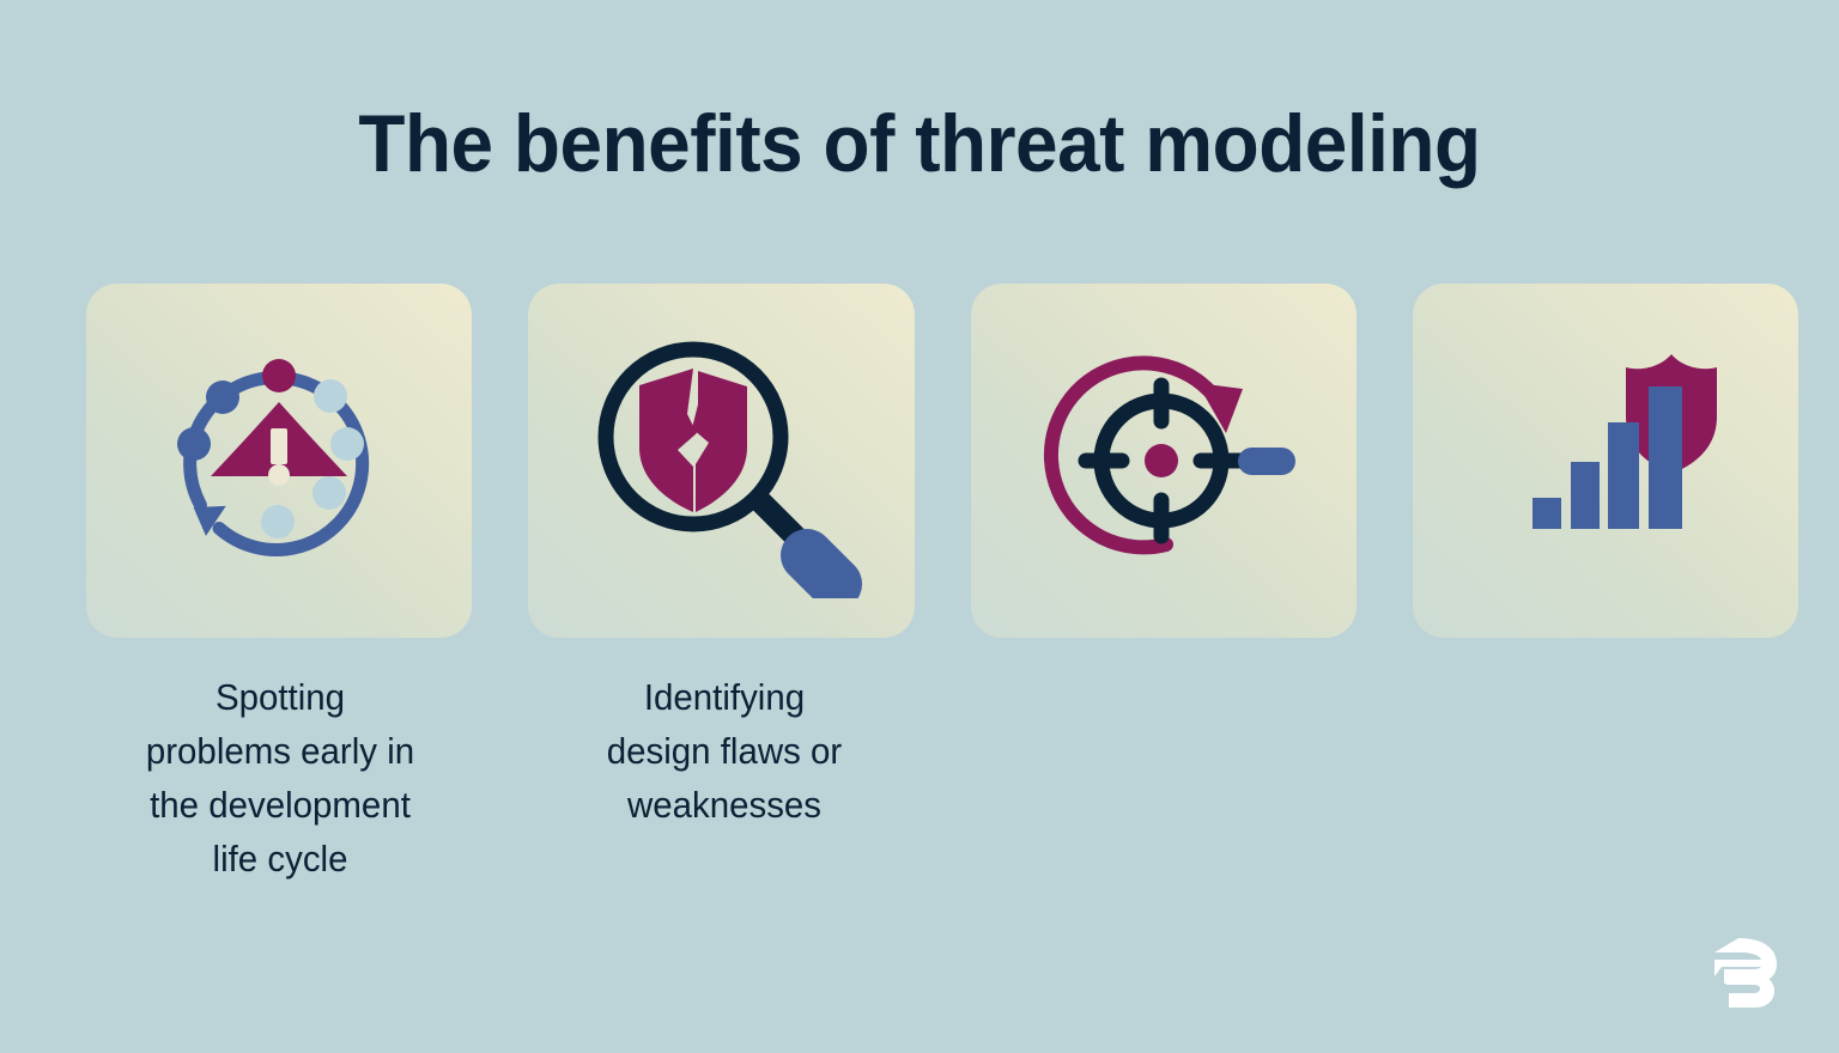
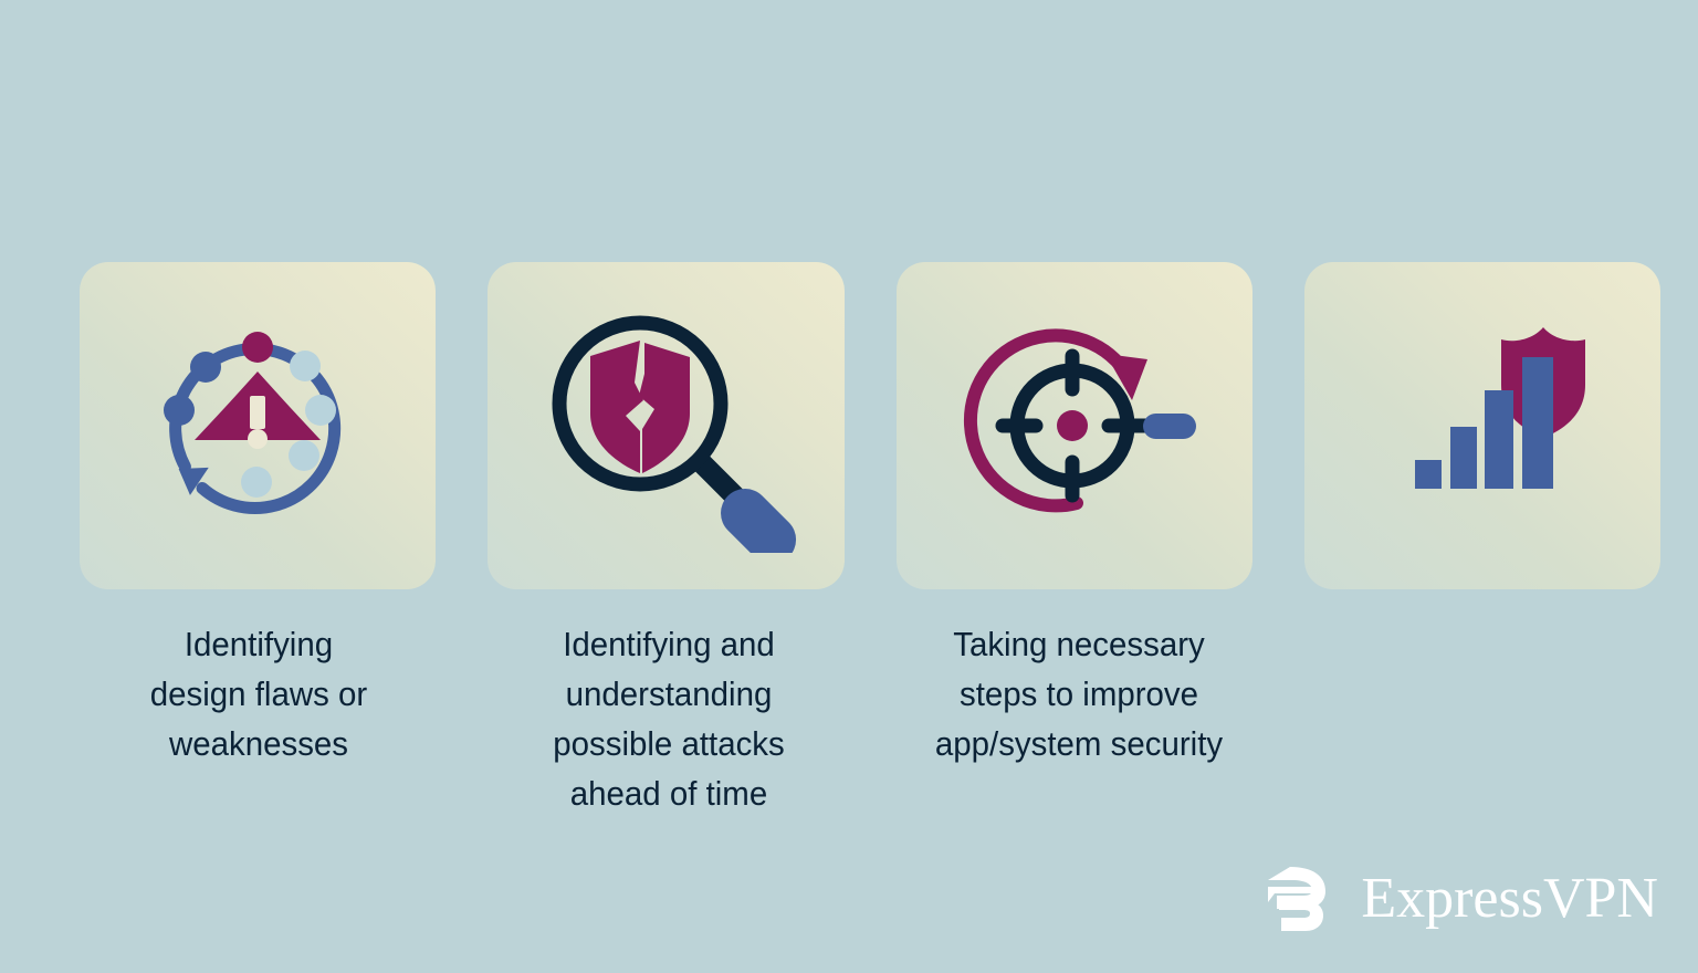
- The benefits of threat modeling
- Spotting
- problems early in
- the development
- life cycle
  Identifying
  design flaws or
  weaknesses
+ Identifying and
+ understanding
+ possible attacks
+ ahead of time
+ Taking necessary
+ steps to improve
+ app/system security
+ ExpressVPN
